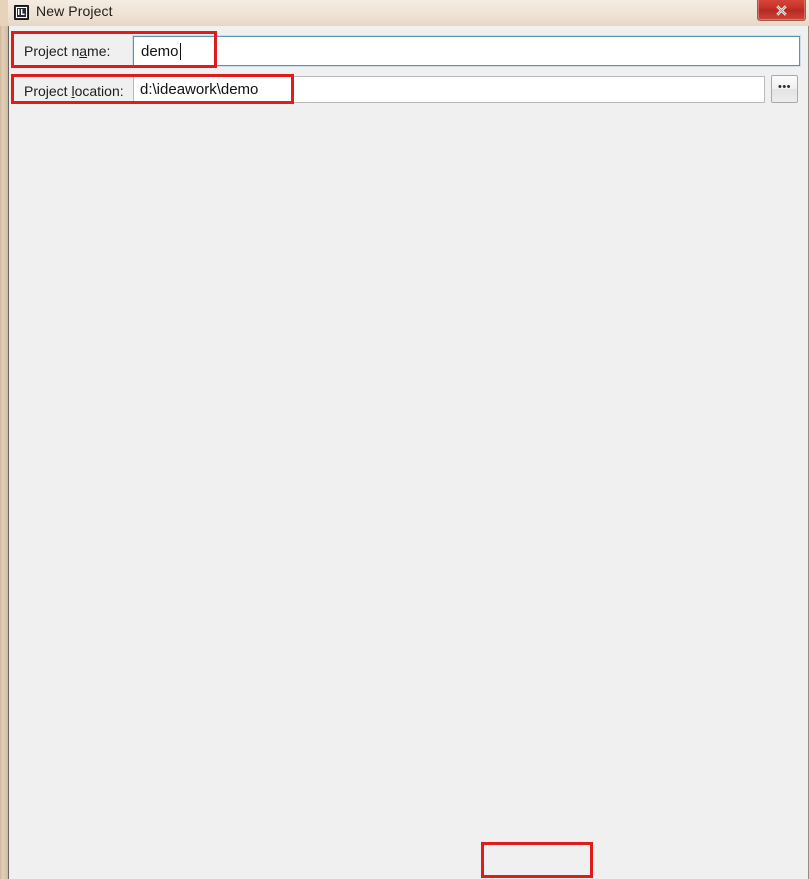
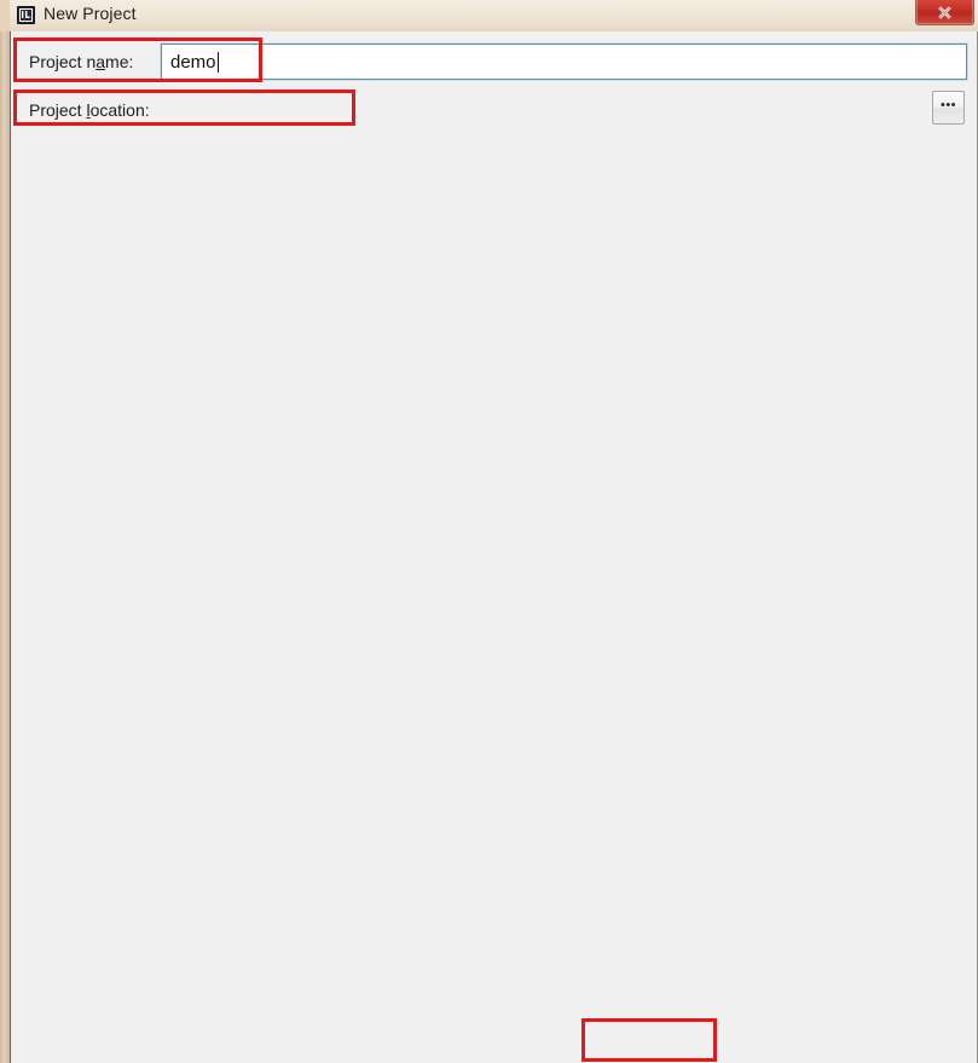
  New Project
  Project name:
  demo
  Project location:
- d:\ideawork\demo
  •••
